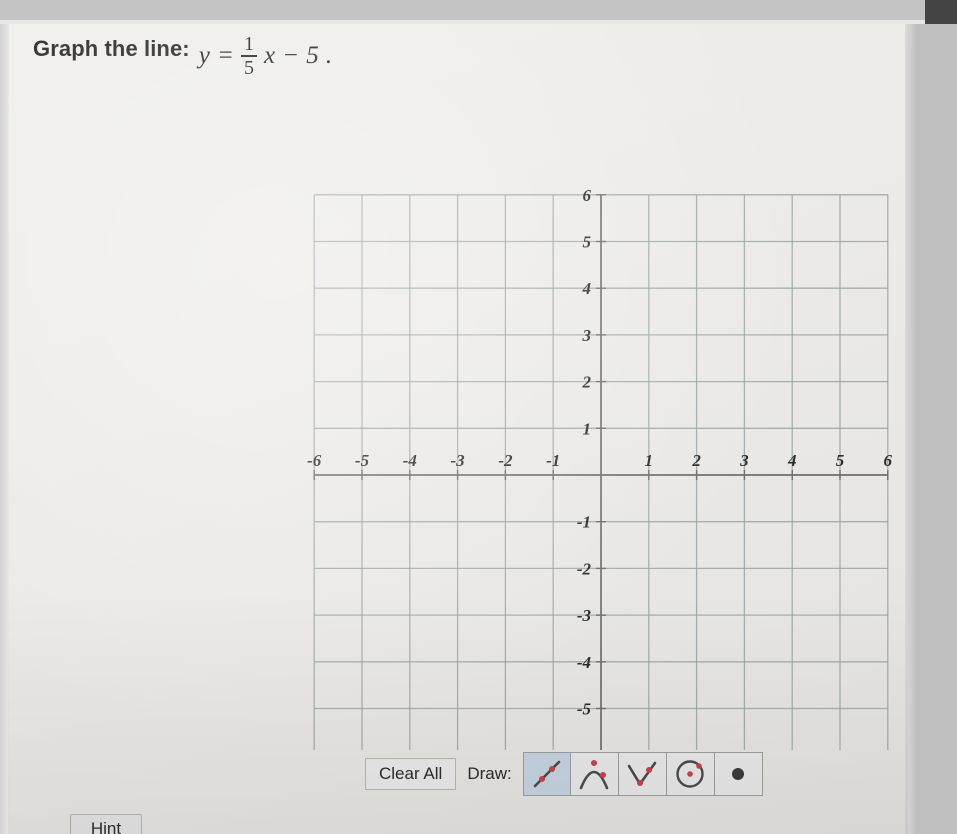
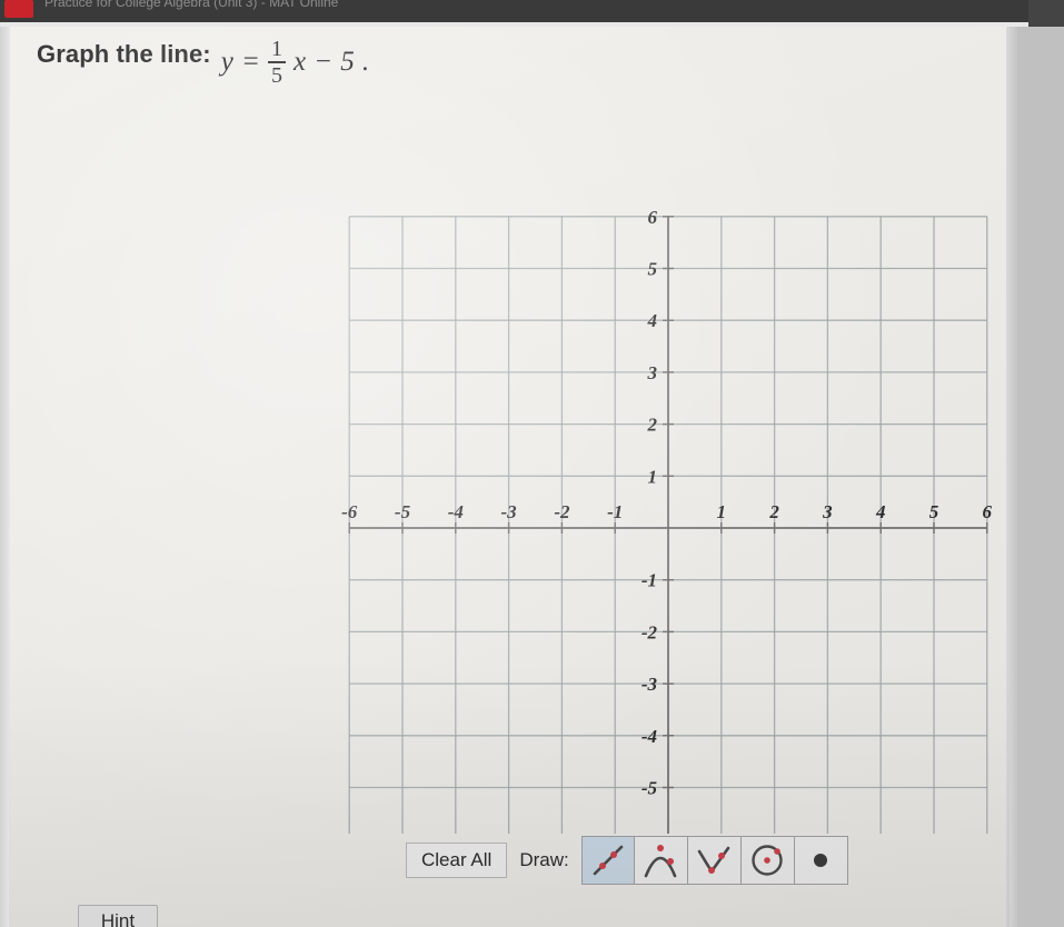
+ Practice for College Algebra (Unit 3) - MAT Online
